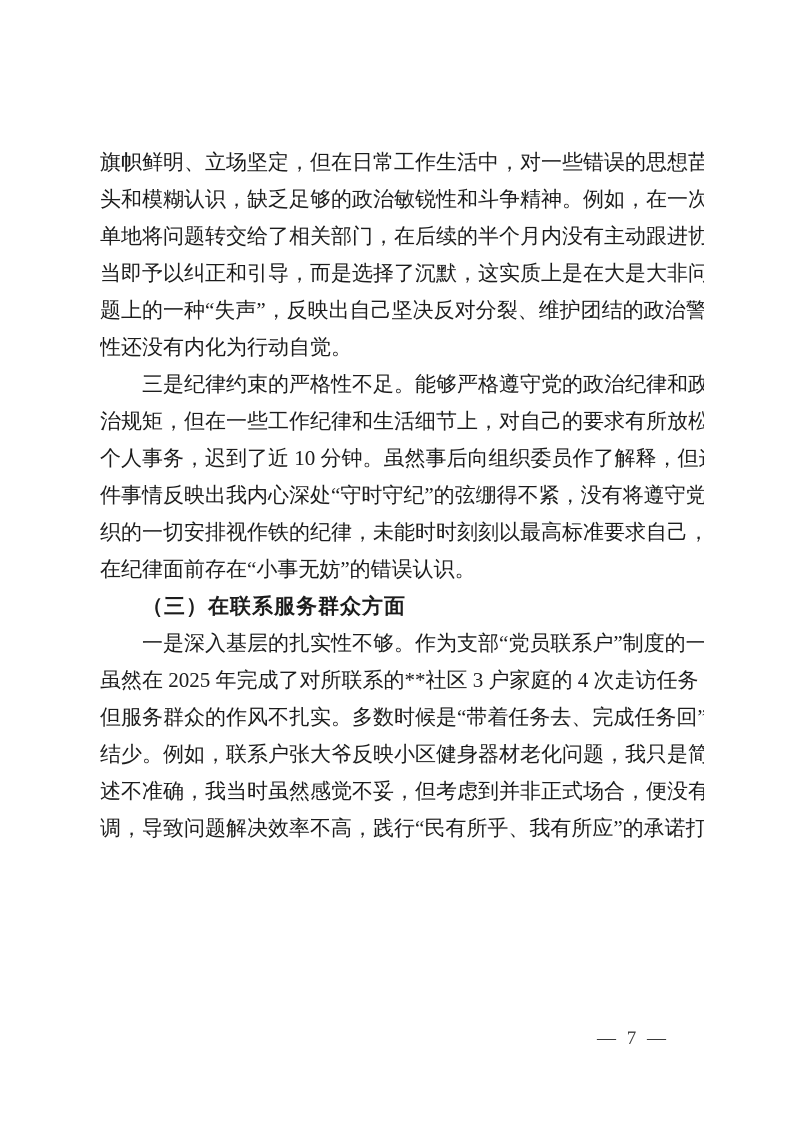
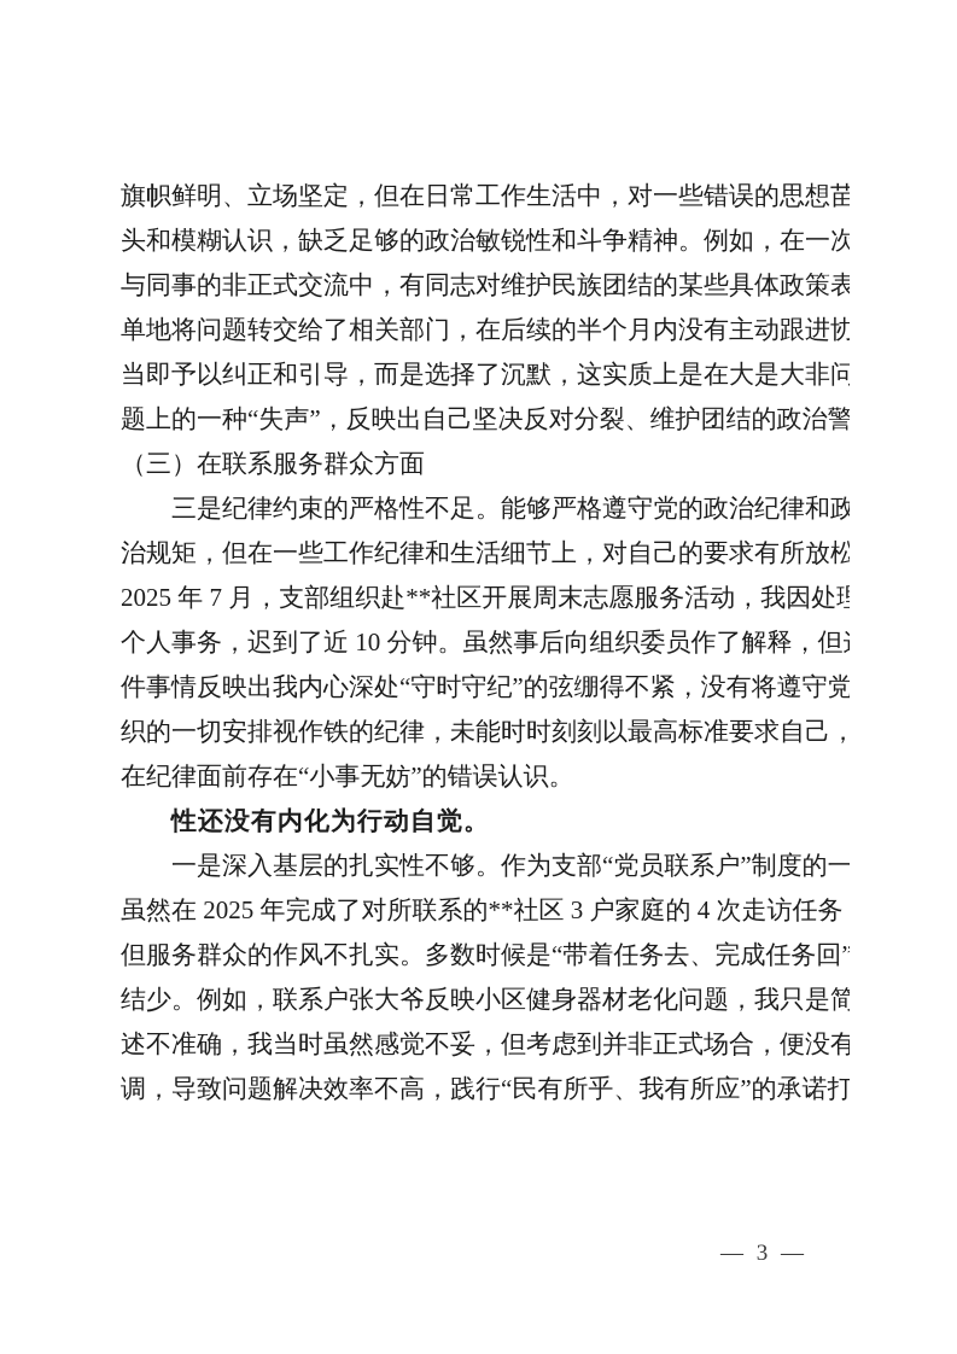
  旗帜鲜明、立场坚定，但在日常工作生活中，对一些错误的思想苗
  头和模糊认识，缺乏足够的政治敏锐性和斗争精神。例如，在一次
+ 与同事的非正式交流中，有同志对维护民族团结的某些具体政策表
  单地将问题转交给了相关部门，在后续的半个月内没有主动跟进协
  当即予以纠正和引导，而是选择了沉默，这实质上是在大是大非问
  题上的一种“失声”，反映出自己坚决反对分裂、维护团结的政治警
- 性还没有内化为行动自觉。
+ （三）在联系服务群众方面
  三是纪律约束的严格性不足。能够严格遵守党的政治纪律和政
  治规矩，但在一些工作纪律和生活细节上，对自己的要求有所放松
+ 2025 年 7 月，支部组织赴**社区开展周末志愿服务活动，我因处理
  个人事务，迟到了近 10 分钟。虽然事后向组织委员作了解释，但
  件事情反映出我内心深处“守时守纪”的弦绷得不紧，没有将遵守党
  织的一切安排视作铁的纪律，未能时时刻刻以最高标准要求自己，
  在纪律面前存在“小事无妨”的错误认识。
- （三）在联系服务群众方面
+ 性还没有内化为行动自觉。
  一是深入基层的扎实性不够。作为支部“党员联系户”制度的一
  虽然在 2025 年完成了对所联系的**社区 3 户家庭的 4 次走访任务
  但服务群众的作风不扎实。多数时候是“带着任务去、完成任务回”
  结少。例如，联系户张大爷反映小区健身器材老化问题，我只是简
  述不准确，我当时虽然感觉不妥，但考虑到并非正式场合，便没有
  调，导致问题解决效率不高，践行“民有所乎、我有所应”的承诺打
- — 7 —
+ — 3 —
